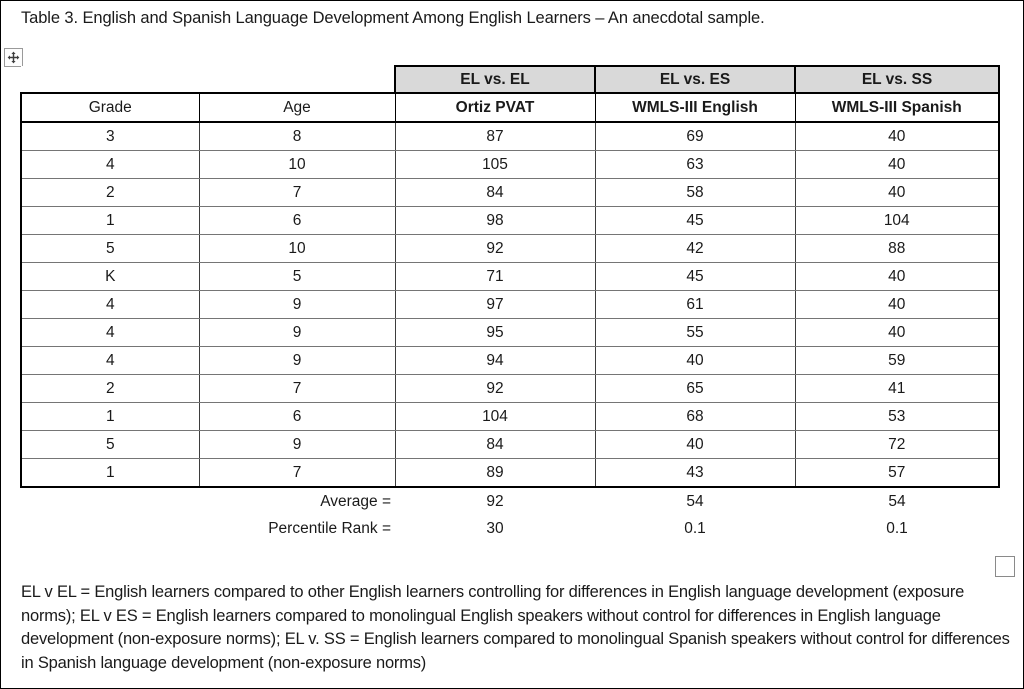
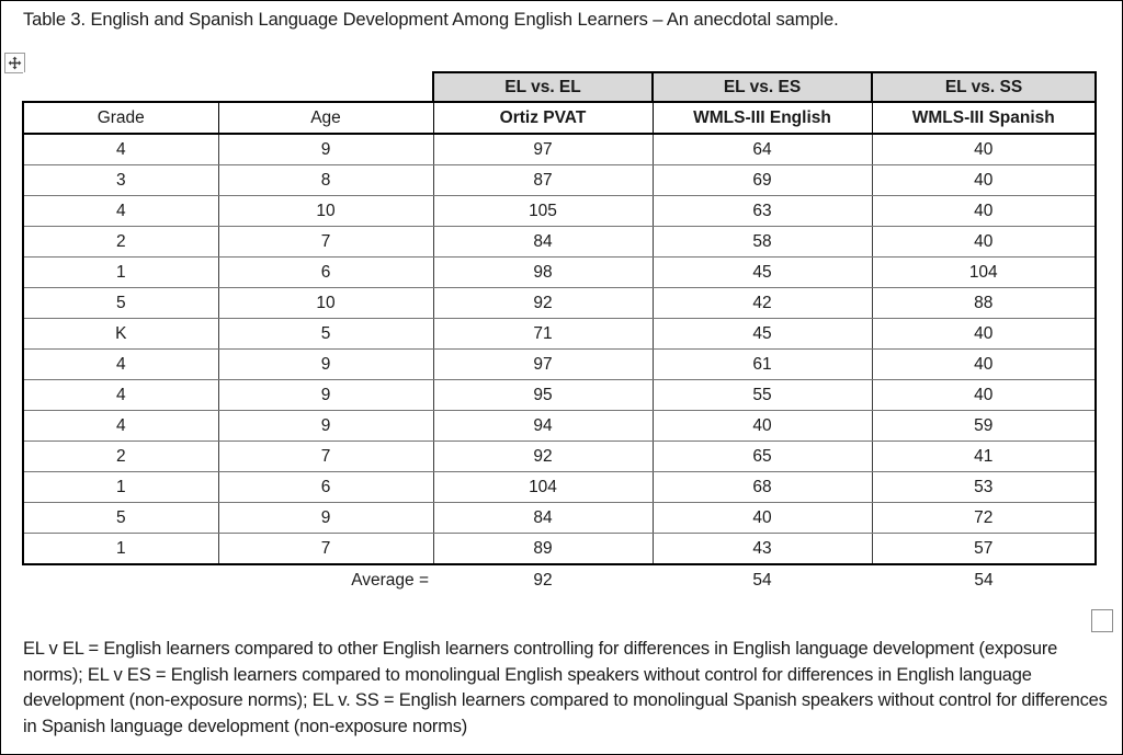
  Table 3. English and Spanish Language Development Among English Learners – An anecdotal sample.
  	EL vs. EL	EL vs. ES	EL vs. SS
  Grade	Age	Ortiz PVAT	WMLS-III English	WMLS-III Spanish
+ 4	9	97	64	40
  3	8	87	69	40
  4	10	105	63	40
  2	7	84	58	40
  1	6	98	45	104
  5	10	92	42	88
  K	5	71	45	40
  4	9	97	61	40
  4	9	95	55	40
  4	9	94	40	59
  2	7	92	65	41
  1	6	104	68	53
  5	9	84	40	72
  1	7	89	43	57
  	Average =	92	54	54
- 	Percentile Rank =	30	0.1	0.1
  EL v EL = English learners compared to other English learners controlling for differences in English language development (exposure norms); EL v ES = English learners compared to monolingual English speakers without control for differences in English language development (non-exposure norms); EL v. SS = English learners compared to monolingual Spanish speakers without control for differences in Spanish language development (non-exposure norms)
